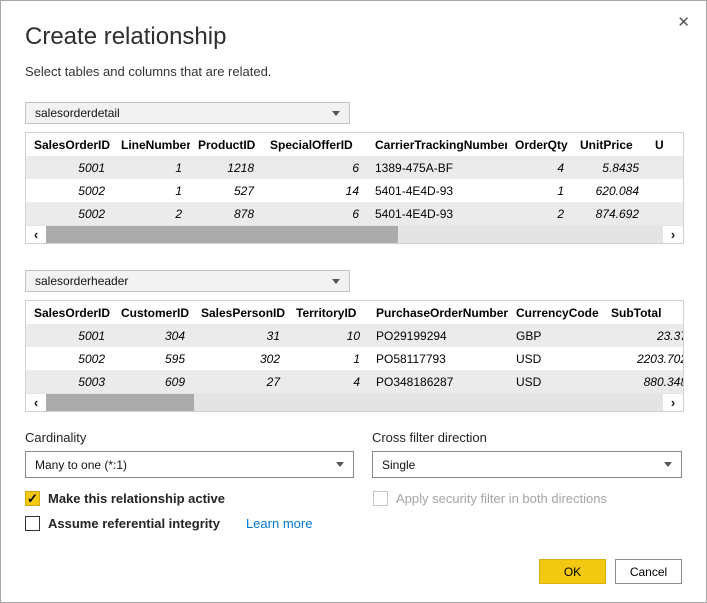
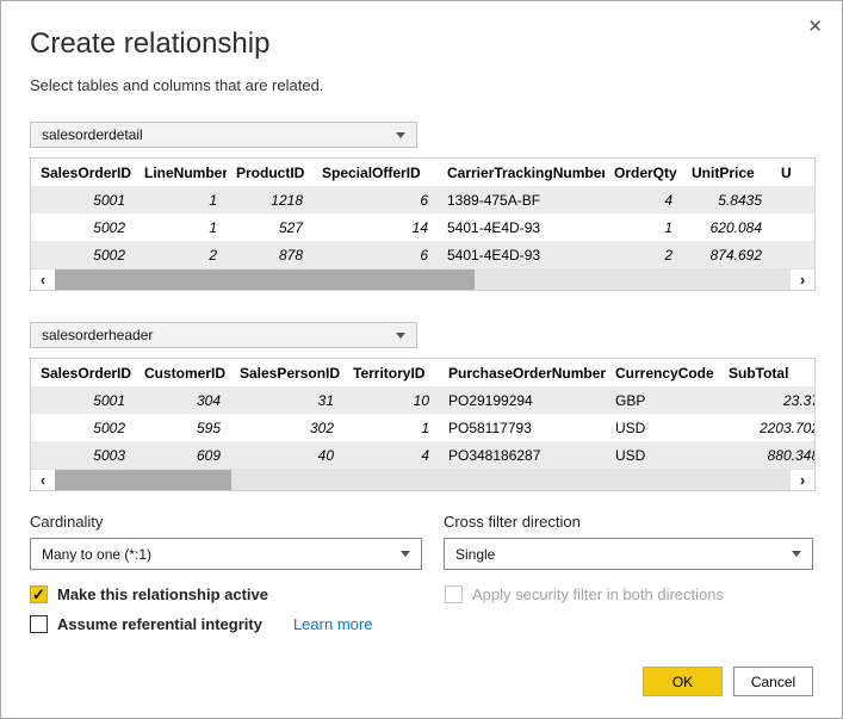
  ✕
  Create relationship
  Select tables and columns that are related.
  salesorderdetail
  SalesOrderID	LineNumber	ProductID	SpecialOfferID	CarrierTrackingNumber	OrderQty	UnitPrice	U
  5001	1	1218	6	1389-475A-BF	4	5.8435
  5002	1	527	14	5401-4E4D-93	1	620.084
  5002	2	878	6	5401-4E4D-93	2	874.692
  ‹
  ›
  salesorderheader
  SalesOrderID	CustomerID	SalesPersonID	TerritoryID	PurchaseOrderNumber	CurrencyCode	SubTotal
  5001	304	31	10	PO29199294	GBP	23.3
  5002	595	302	1	PO58117793	USD	2203.70
- 5003	609	27	4	PO348186287	USD	880.34
+ 5003	609	40	4	PO348186287	USD	880.34
  ‹
  ›
  Cardinality
  Many to one (*:1)
  Cross filter direction
  Single
  Make this relationship active
  Apply security filter in both directions
  Assume referential integrity
  Learn more
  OK
  Cancel
